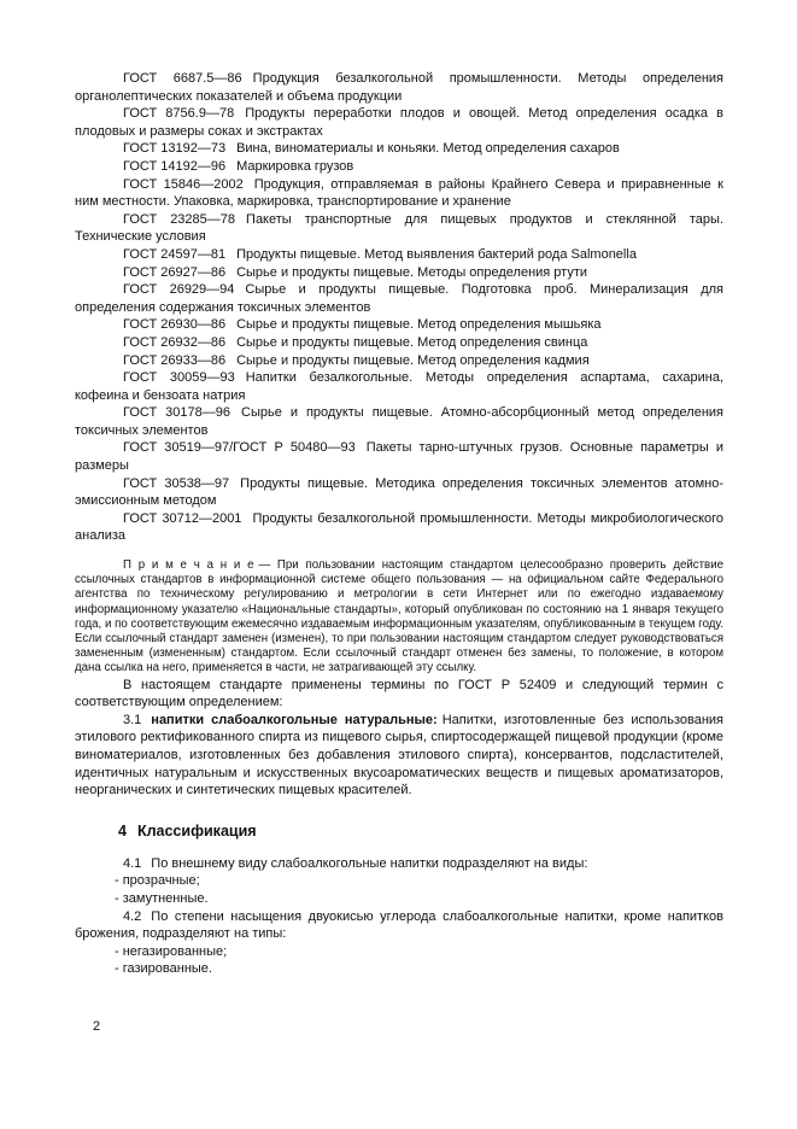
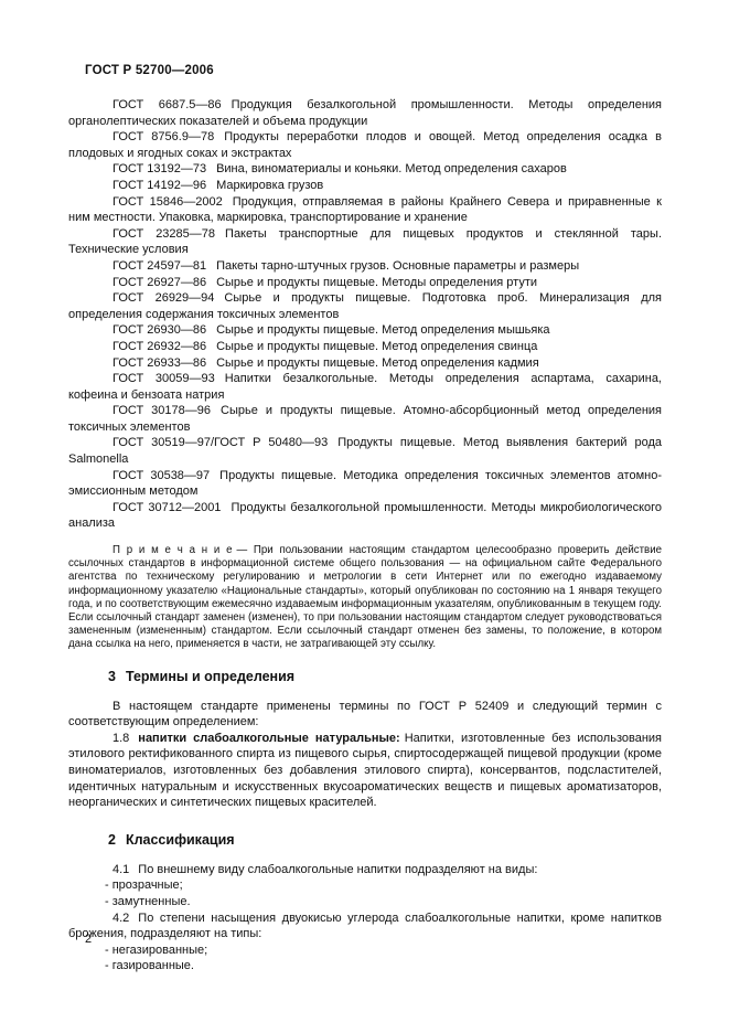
+ ГОСТ Р 52700—2006
  ГОСТ 6687.5—86 Продукция безалкогольной промышленности. Методы определения органолептических показателей и объема продукции
- ГОСТ 8756.9—78 Продукты переработки плодов и овощей. Метод определения осадка в плодовых и размеры соках и экстрактах
+ ГОСТ 8756.9—78 Продукты переработки плодов и овощей. Метод определения осадка в плодовых и ягодных соках и экстрактах
  ГОСТ 13192—73 Вина, виноматериалы и коньяки. Метод определения сахаров
  ГОСТ 14192—96 Маркировка грузов
  ГОСТ 15846—2002 Продукция, отправляемая в районы Крайнего Севера и приравненные к ним местности. Упаковка, маркировка, транспортирование и хранение
  ГОСТ 23285—78 Пакеты транспортные для пищевых продуктов и стеклянной тары. Технические условия
- ГОСТ 24597—81 Продукты пищевые. Метод выявления бактерий рода Salmonella
+ ГОСТ 24597—81 Пакеты тарно-штучных грузов. Основные параметры и размеры
  ГОСТ 26927—86 Сырье и продукты пищевые. Методы определения ртути
  ГОСТ 26929—94 Сырье и продукты пищевые. Подготовка проб. Минерализация для определения содержания токсичных элементов
  ГОСТ 26930—86 Сырье и продукты пищевые. Метод определения мышьяка
  ГОСТ 26932—86 Сырье и продукты пищевые. Метод определения свинца
  ГОСТ 26933—86 Сырье и продукты пищевые. Метод определения кадмия
  ГОСТ 30059—93 Напитки безалкогольные. Методы определения аспартама, сахарина, кофеина и бензоата натрия
  ГОСТ 30178—96 Сырье и продукты пищевые. Атомно-абсорбционный метод определения токсичных элементов
- ГОСТ 30519—97/ГОСТ Р 50480—93 Пакеты тарно-штучных грузов. Основные параметры и размеры
+ ГОСТ 30519—97/ГОСТ Р 50480—93 Продукты пищевые. Метод выявления бактерий рода Salmonella
  ГОСТ 30538—97 Продукты пищевые. Методика определения токсичных элементов атомно-эмиссионным методом
  ГОСТ 30712—2001 Продукты безалкогольной промышленности. Методы микробиологического анализа
  П р и м е ч а н и е — При пользовании настоящим стандартом целесообразно проверить действие ссылочных стандартов в информационной системе общего пользования — на официальном сайте Федерального агентства по техническому регулированию и метрологии в сети Интернет или по ежегодно издаваемому информационному указателю «Национальные стандарты», который опубликован по состоянию на 1 января текущего года, и по соответствующим ежемесячно издаваемым информационным указателям, опубликованным в текущем году. Если ссылочный стандарт заменен (изменен), то при пользовании настоящим стандартом следует руководствоваться замененным (измененным) стандартом. Если ссылочный стандарт отменен без замены, то положение, в котором дана ссылка на него, применяется в части, не затрагивающей эту ссылку.
+ 3 Термины и определения
  В настоящем стандарте применены термины по ГОСТ Р 52409 и следующий термин с соответствующим определением:
- 3.1 напитки слабоалкогольные натуральные: Напитки, изготовленные без использования этилового ректификованного спирта из пищевого сырья, спиртосодержащей пищевой продукции (кроме виноматериалов, изготовленных без добавления этилового спирта), консервантов, подсластителей, идентичных натуральным и искусственных вкусоароматических веществ и пищевых ароматизаторов, неорганических и синтетических пищевых красителей.
+ 1.8 напитки слабоалкогольные натуральные: Напитки, изготовленные без использования этилового ректификованного спирта из пищевого сырья, спиртосодержащей пищевой продукции (кроме виноматериалов, изготовленных без добавления этилового спирта), консервантов, подсластителей, идентичных натуральным и искусственных вкусоароматических веществ и пищевых ароматизаторов, неорганических и синтетических пищевых красителей.
- 4 Классификация
+ 2 Классификация
  4.1 По внешнему виду слабоалкогольные напитки подразделяют на виды:
  - прозрачные;
  - замутненные.
  4.2 По степени насыщения двуокисью углерода слабоалкогольные напитки, кроме напитков брожения, подразделяют на типы:
  - негазированные;
  - газированные.
  2
